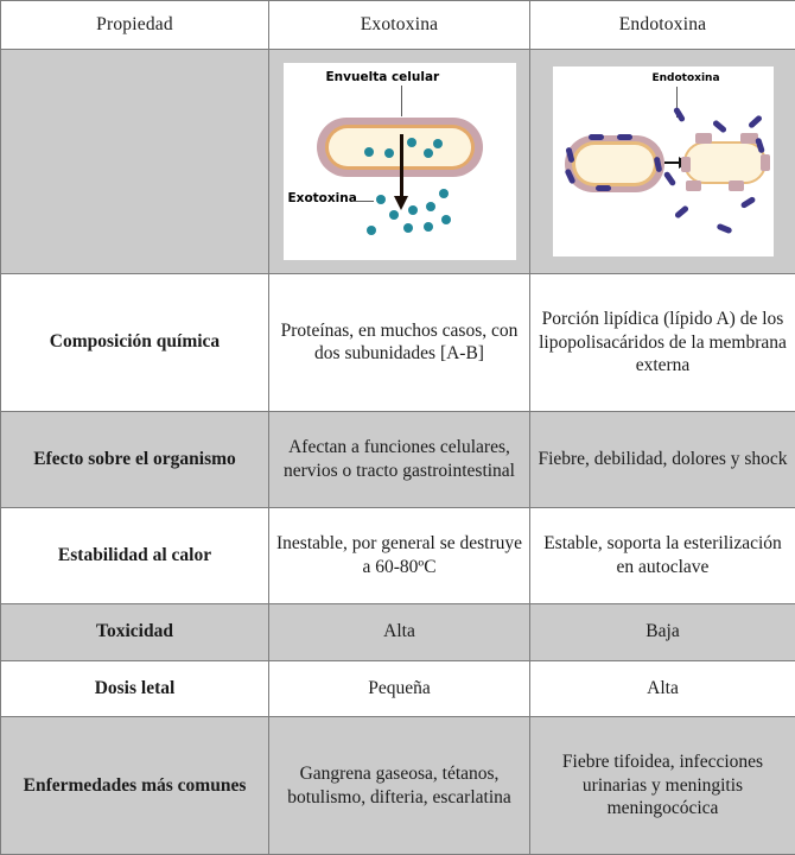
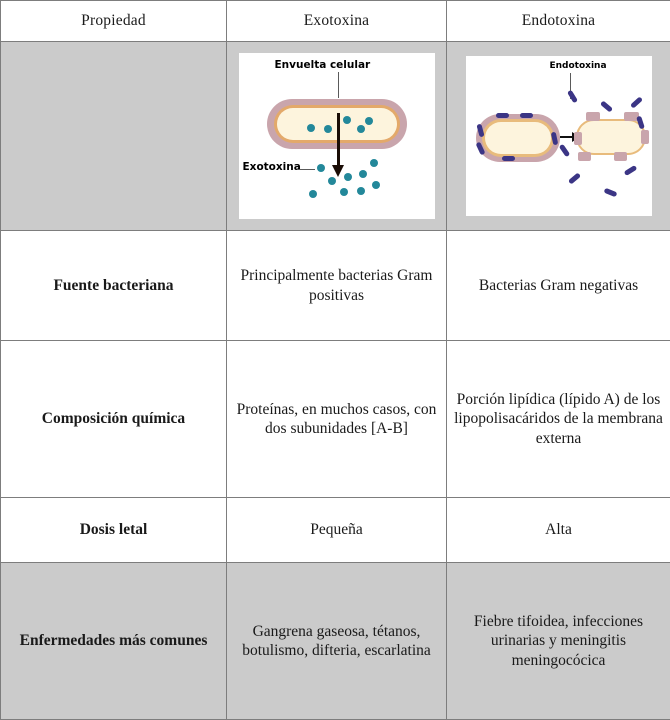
  Propiedad	Exotoxina	Endotoxina
  	Envuelta celular Exotoxina	Endotoxina
+ Fuente bacteriana	Principalmente bacterias Gram positivas	Bacterias Gram negativas
  Composición química	Proteínas, en muchos casos, con dos subunidades [A-B]	Porción lipídica (lípido A) de los lipopolisacáridos de la membrana externa
- Efecto sobre el organismo	Afectan a funciones celulares, nervios o tracto gastrointestinal	Fiebre, debilidad, dolores y shock
- Estabilidad al calor	Inestable, por general se destruye a 60-80ºC	Estable, soporta la esterilización en autoclave
- Toxicidad	Alta	Baja
  Dosis letal	Pequeña	Alta
  Enfermedades más comunes	Gangrena gaseosa, tétanos, botulismo, difteria, escarlatina	Fiebre tifoidea, infecciones urinarias y meningitis meningocócica
